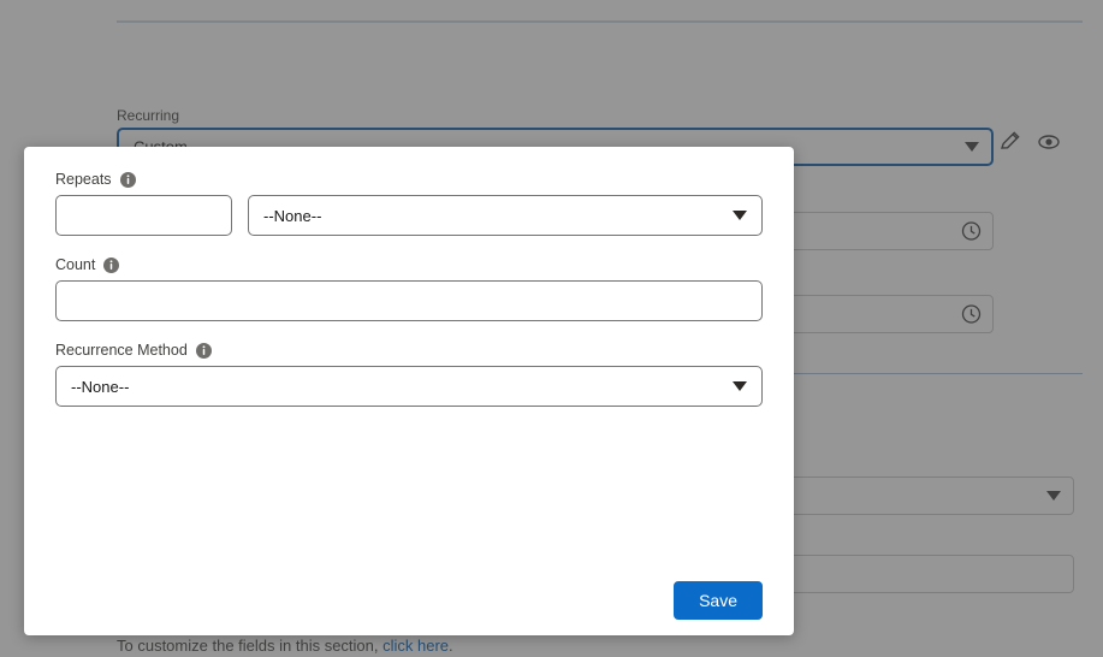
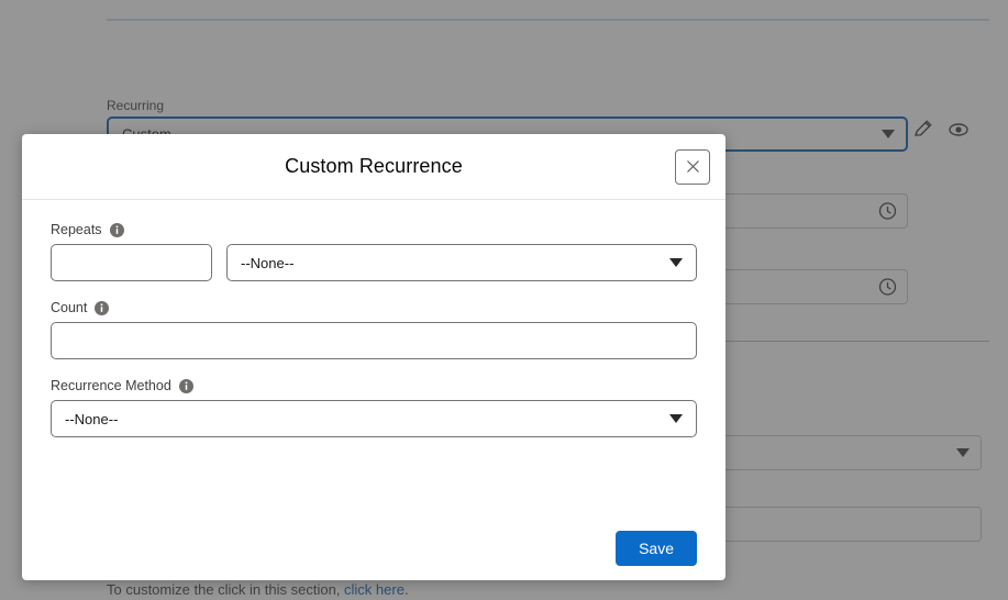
  Recurring
- To customize the fields in this section, click here.
+ To customize the click in this section, click here.
+ Custom Recurrence
  Repeats
  --None--
  Count
  Recurrence Method
  --None--
  Save
